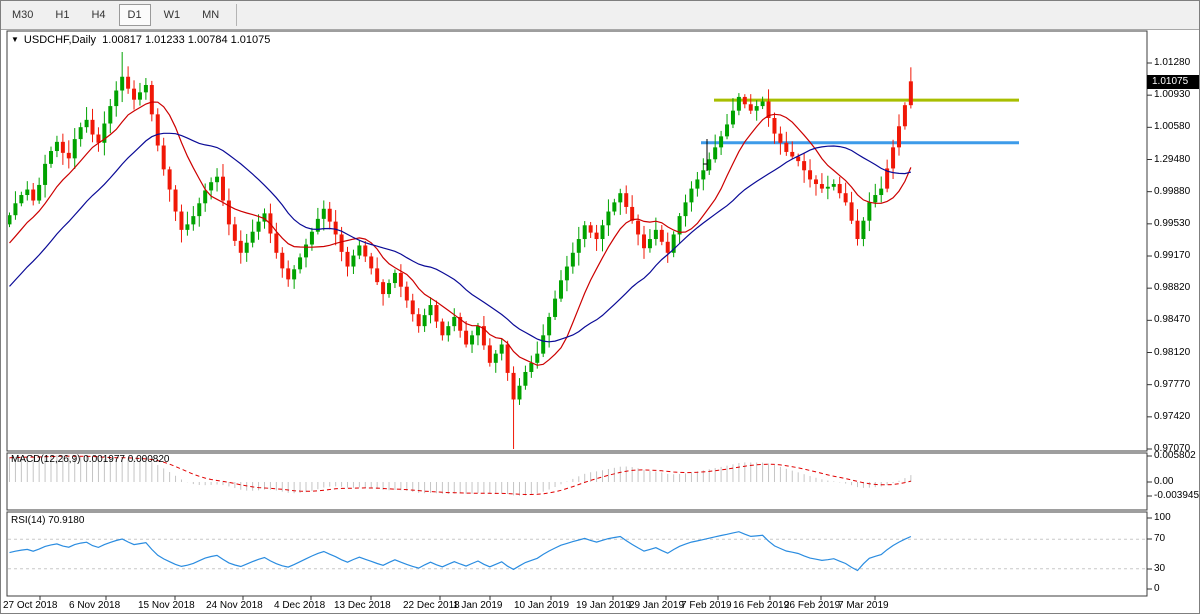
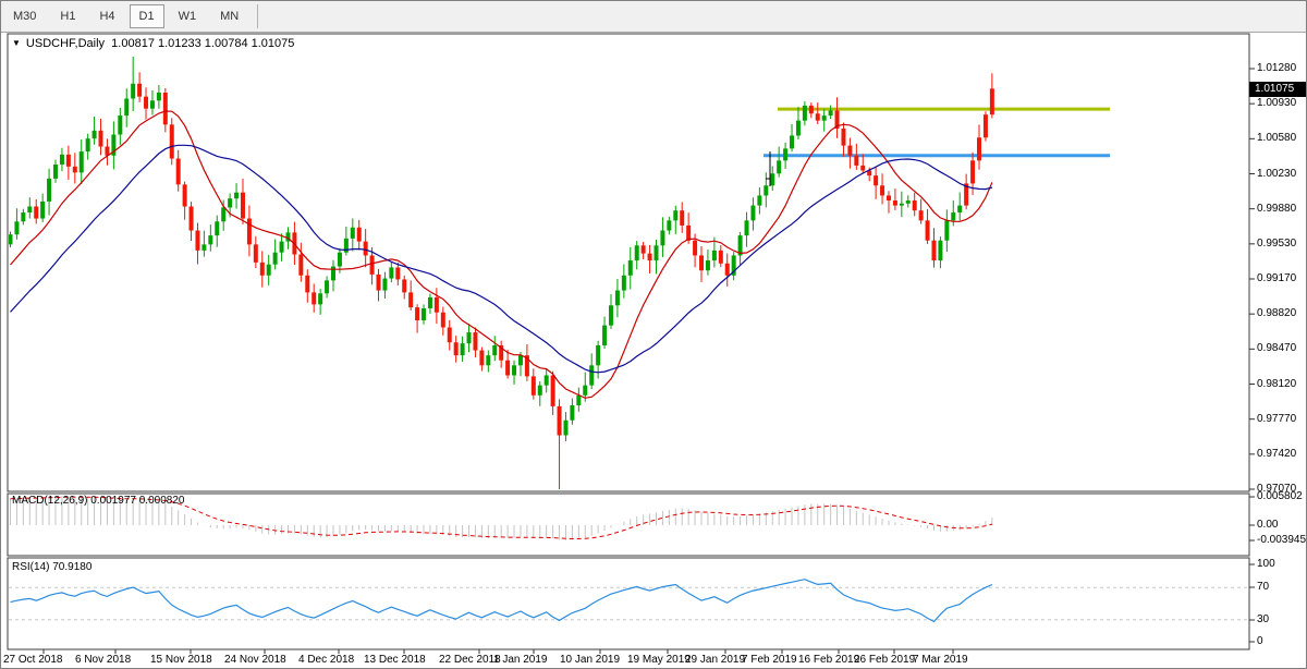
  M30
  H1
  H4
  D1
  W1
  MN
  ▼ USDCHF,Daily 1.00817 1.01233 1.00784 1.01075
  MACD(12,26,9) 0.001977 0.000820
  RSI(14) 70.9180
  1.01075
  1.01280
  1.00930
  1.00580
- 1.29480
+ 1.00230
  0.99880
  0.99530
  0.99170
  0.98820
  0.98470
  0.98120
  0.97770
  0.97420
  0.97070
  0.005802
  0.00
  -0.003945
  100
  70
  30
  0
  27 Oct 2018
  6 Nov 2018
  15 Nov 2018
  24 Nov 2018
  4 Dec 2018
  13 Dec 2018
  22 Dec 2018
  1 Jan 2019
  10 Jan 2019
- 19 Jan 2019
+ 19 May 2019
  29 Jan 2019
  7 Feb 2019
  16 Feb 2019
  26 Feb 2019
  7 Mar 2019
